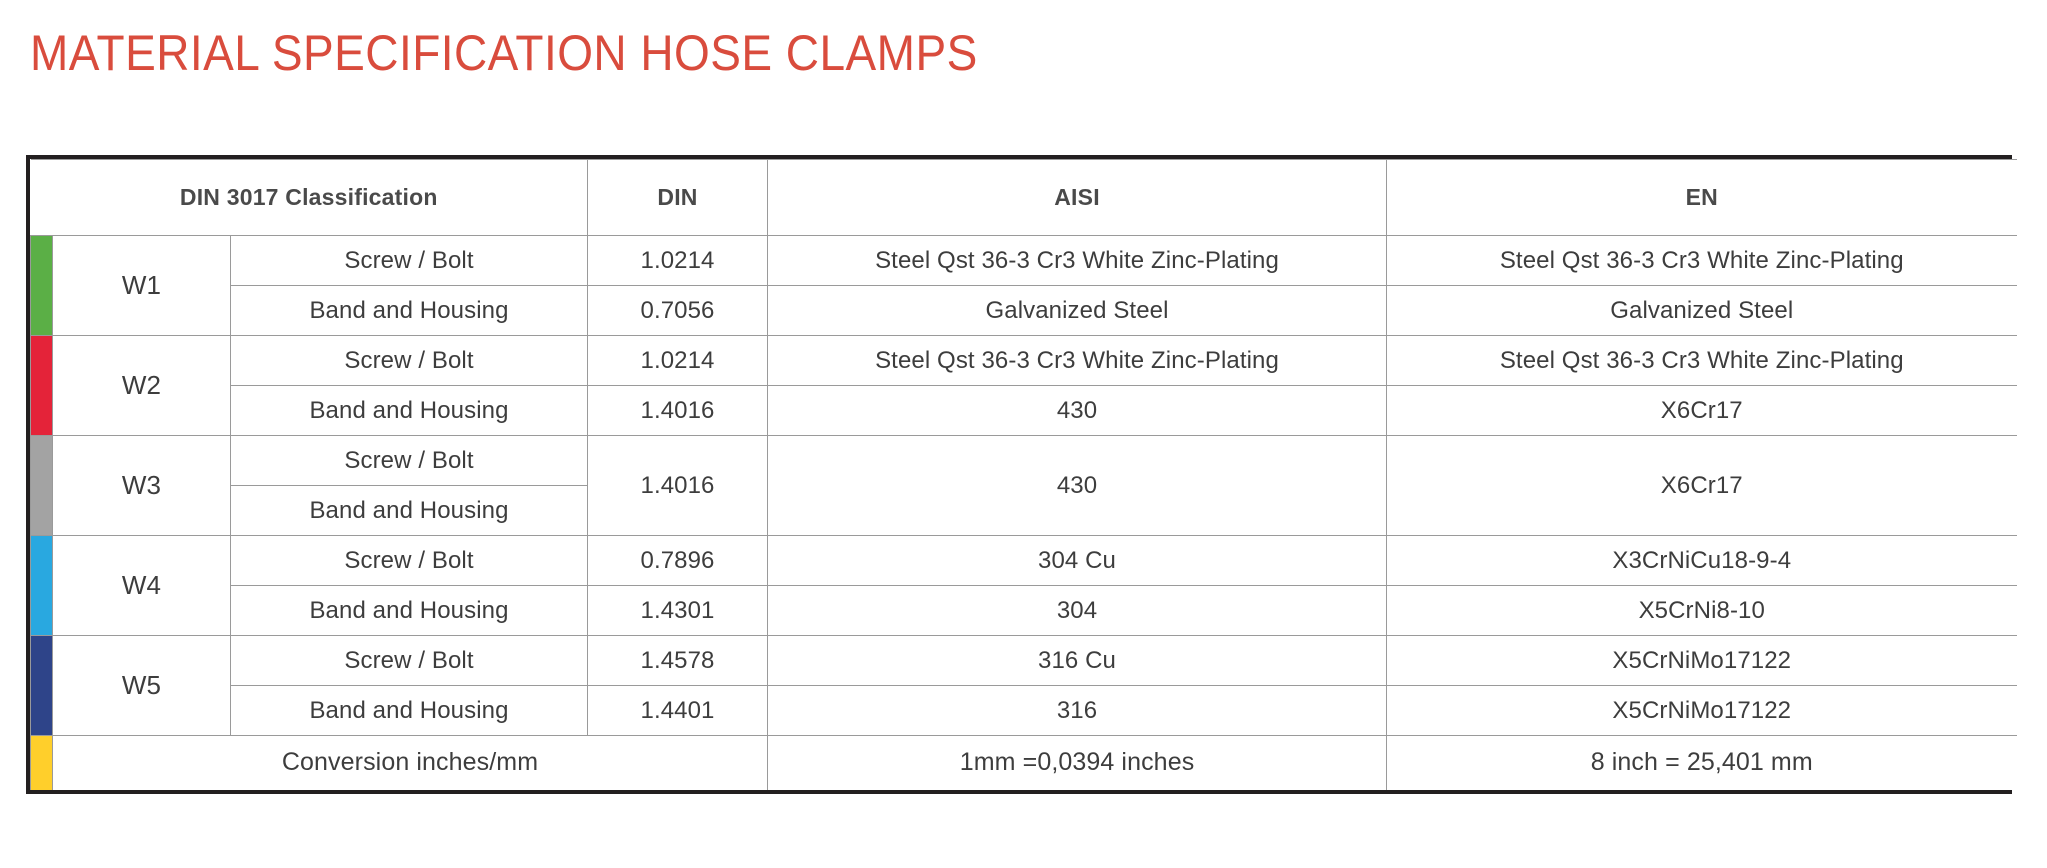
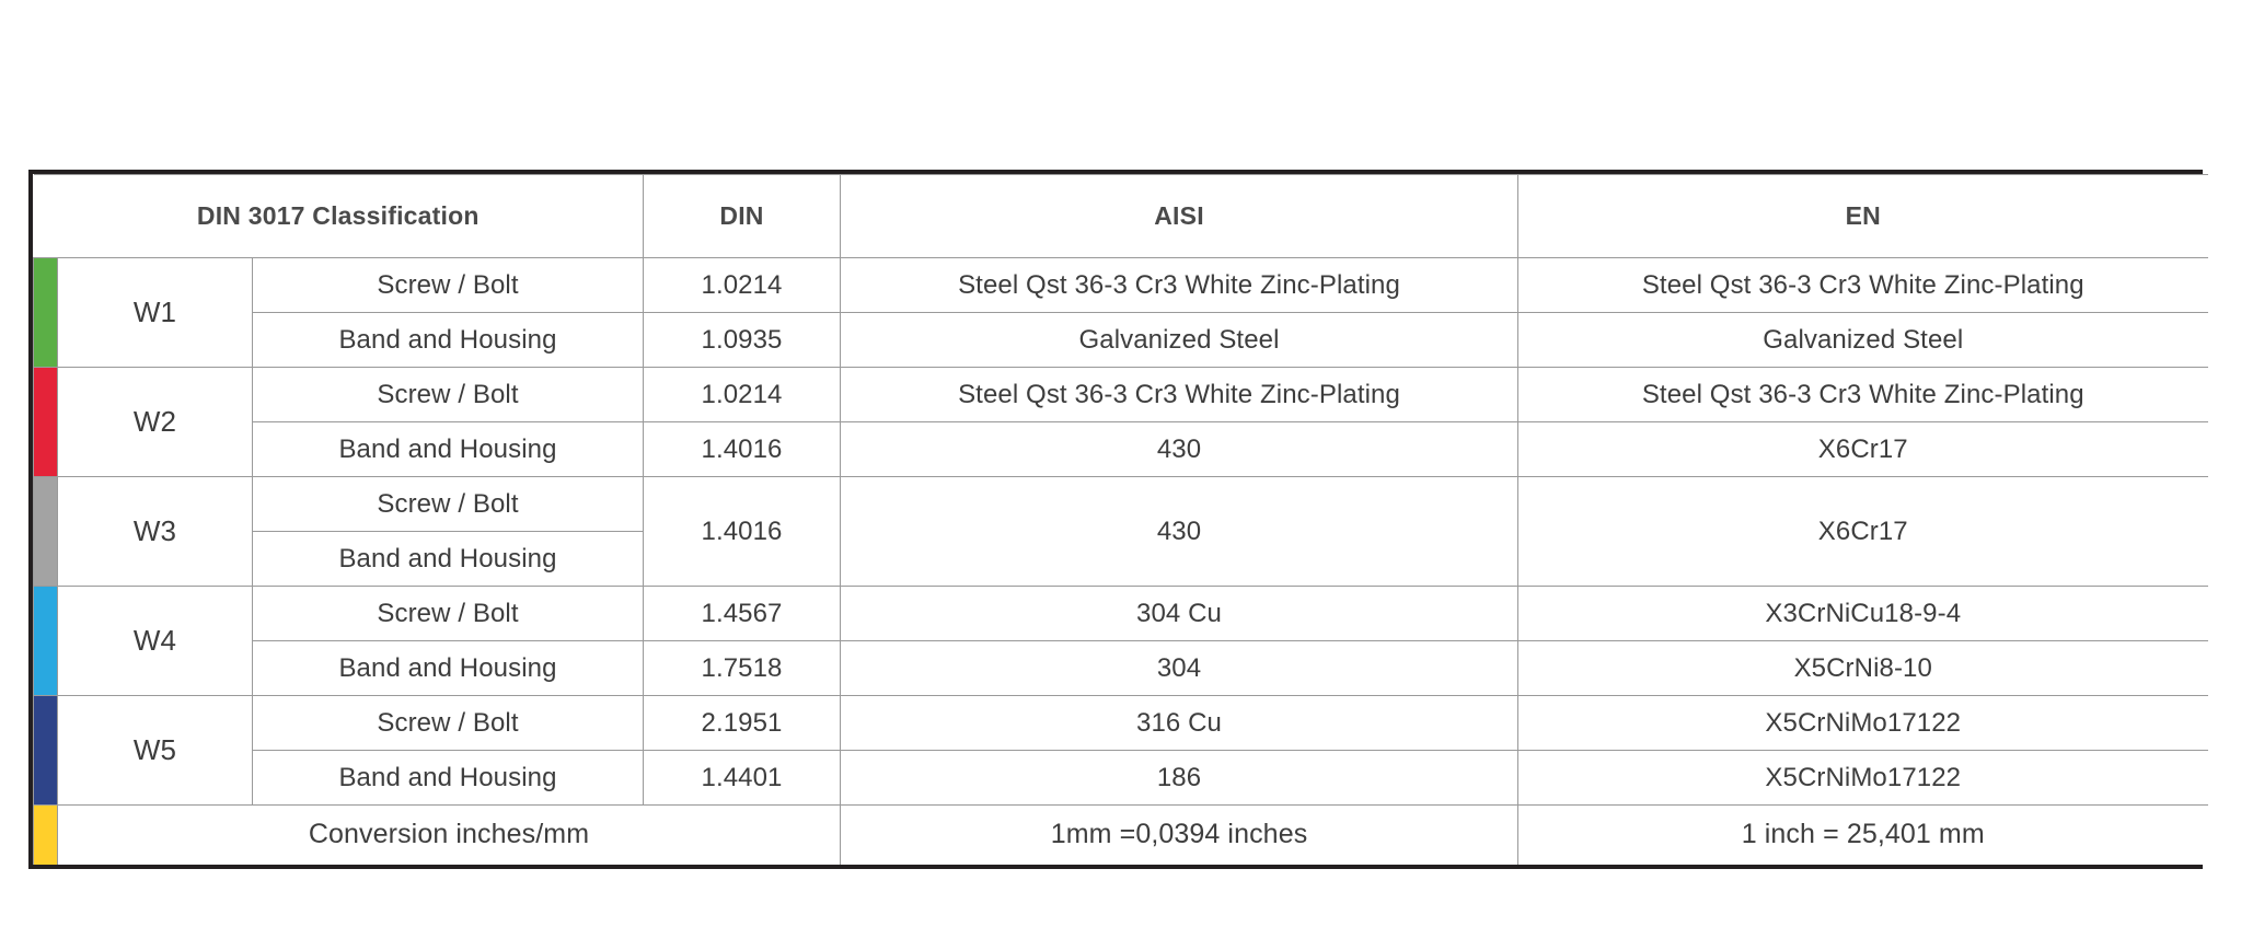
- MATERIAL SPECIFICATION HOSE CLAMPS
  DIN 3017 Classification	DIN	AISI	EN
  	W1	Screw / Bolt	1.0214	Steel Qst 36-3 Cr3 White Zinc-Plating	Steel Qst 36-3 Cr3 White Zinc-Plating
- Band and Housing	0.7056	Galvanized Steel	Galvanized Steel
+ Band and Housing	1.0935	Galvanized Steel	Galvanized Steel
  	W2	Screw / Bolt	1.0214	Steel Qst 36-3 Cr3 White Zinc-Plating	Steel Qst 36-3 Cr3 White Zinc-Plating
  Band and Housing	1.4016	430	X6Cr17
  	W3	Screw / Bolt	1.4016	430	X6Cr17
  Band and Housing
- 	W4	Screw / Bolt	0.7896	304 Cu	X3CrNiCu18-9-4
+ 	W4	Screw / Bolt	1.4567	304 Cu	X3CrNiCu18-9-4
- Band and Housing	1.4301	304	X5CrNi8-10
+ Band and Housing	1.7518	304	X5CrNi8-10
- 	W5	Screw / Bolt	1.4578	316 Cu	X5CrNiMo17122
+ 	W5	Screw / Bolt	2.1951	316 Cu	X5CrNiMo17122
- Band and Housing	1.4401	316	X5CrNiMo17122
+ Band and Housing	1.4401	186	X5CrNiMo17122
- 	Conversion inches/mm	1mm =0,0394 inches	8 inch = 25,401 mm
+ 	Conversion inches/mm	1mm =0,0394 inches	1 inch = 25,401 mm
